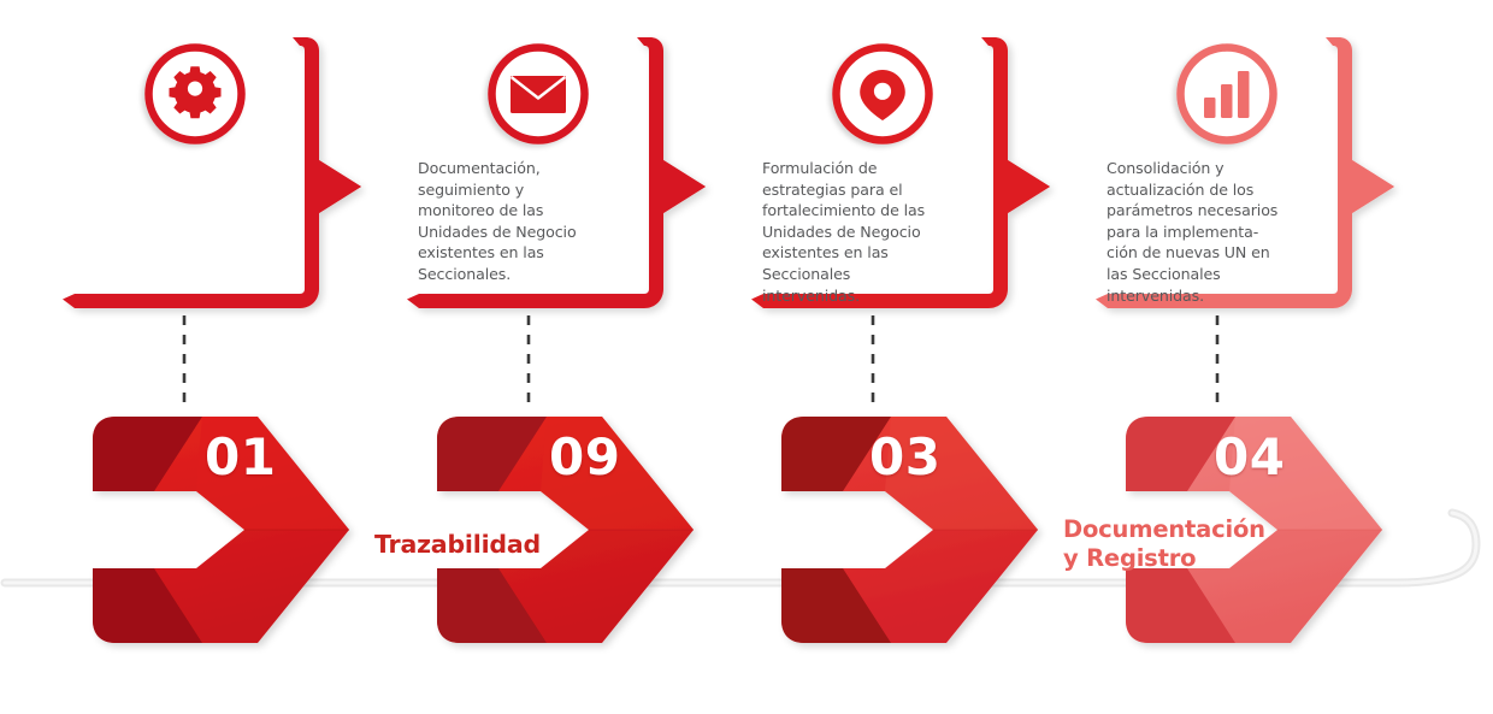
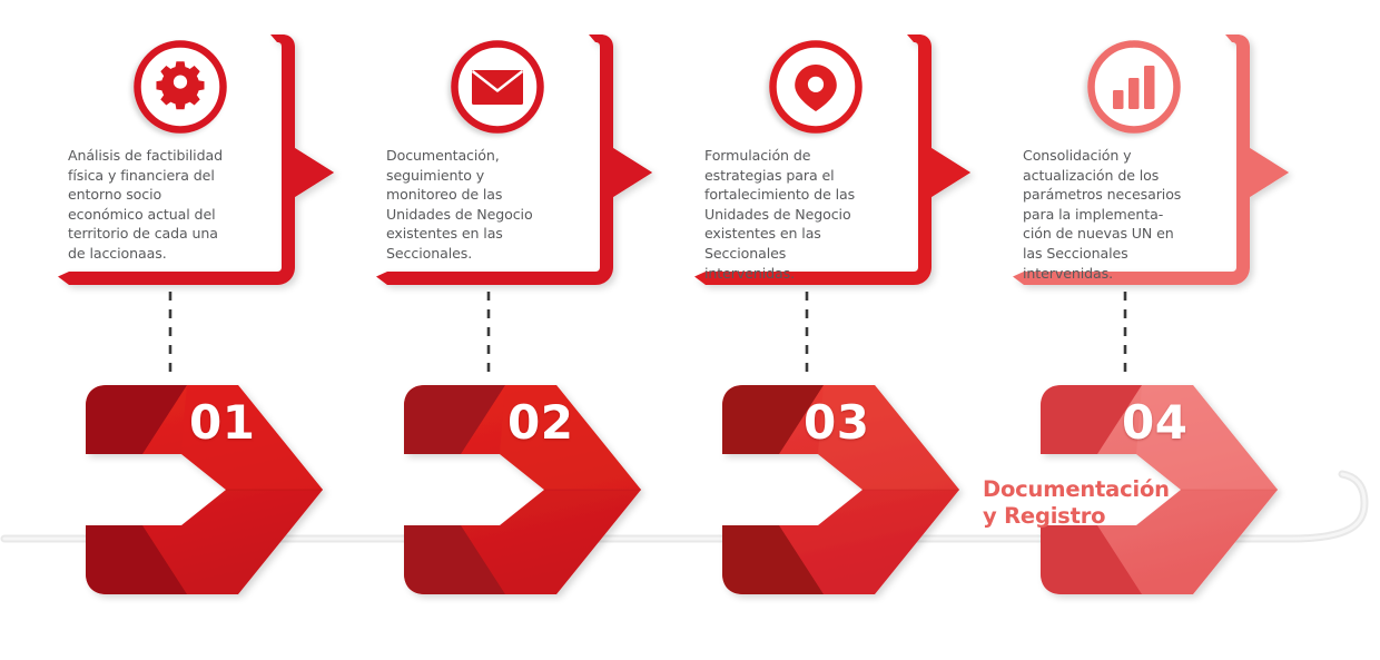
+ Análisis de factibilidad
+ física y financiera del
+ entorno socio
+ económico actual del
+ territorio de cada una
+ de laccionaas.
  Documentación,
  seguimiento y
  monitoreo de las
  Unidades de Negocio
  existentes en las
  Seccionales.
  Formulación de
  estrategias para el
  fortalecimiento de las
  Unidades de Negocio
  existentes en las
  Seccionales
  intervenidas.
  Consolidación y
  actualización de los
  parámetros necesarios
  para la implementa-
  ción de nuevas UN en
  las Seccionales
  intervenidas.
  01
- 09
+ 02
  03
  04
- Trazabilidad
  Documentación
  y Registro
